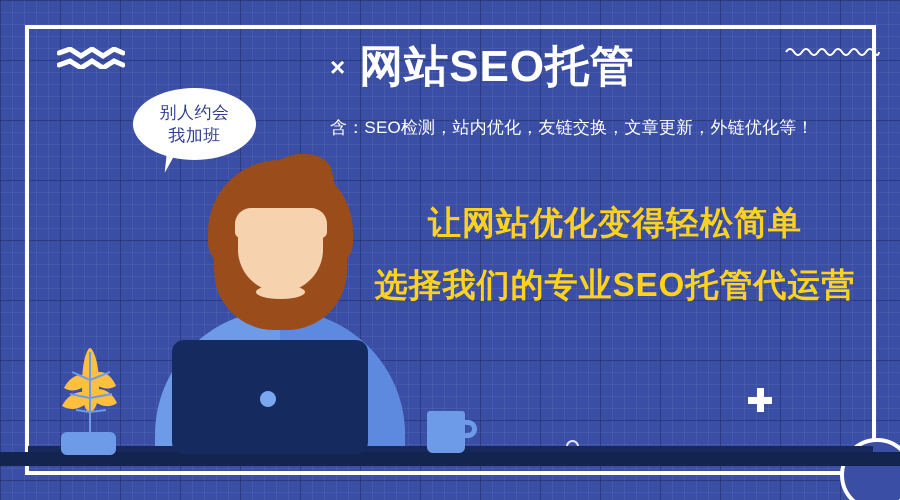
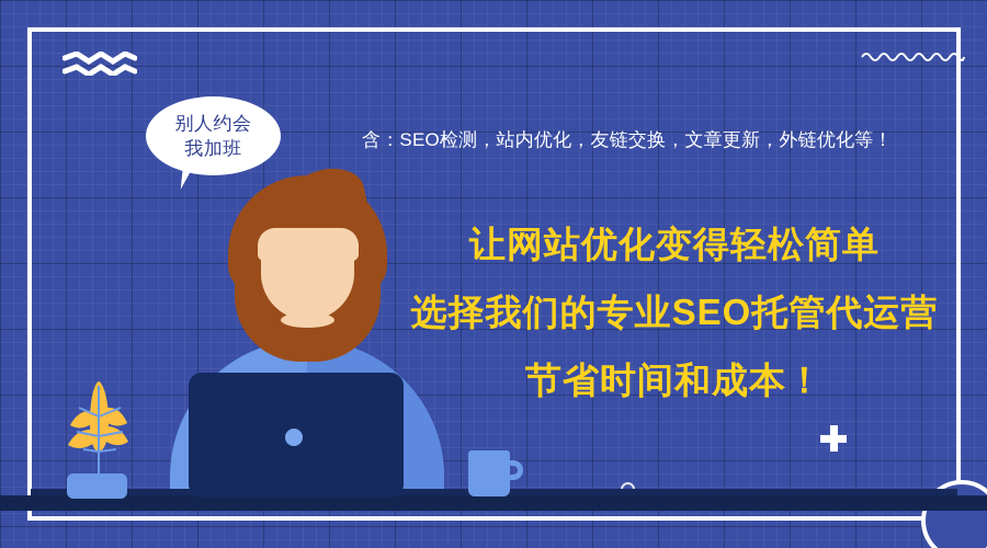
  别人约会
  我加班
- ×
- 网站SEO托管
  含：SEO检测，站内优化，友链交换，文章更新，外链优化等！
  让网站优化变得轻松简单
  选择我们的专业SEO托管代运营
+ 节省时间和成本！
